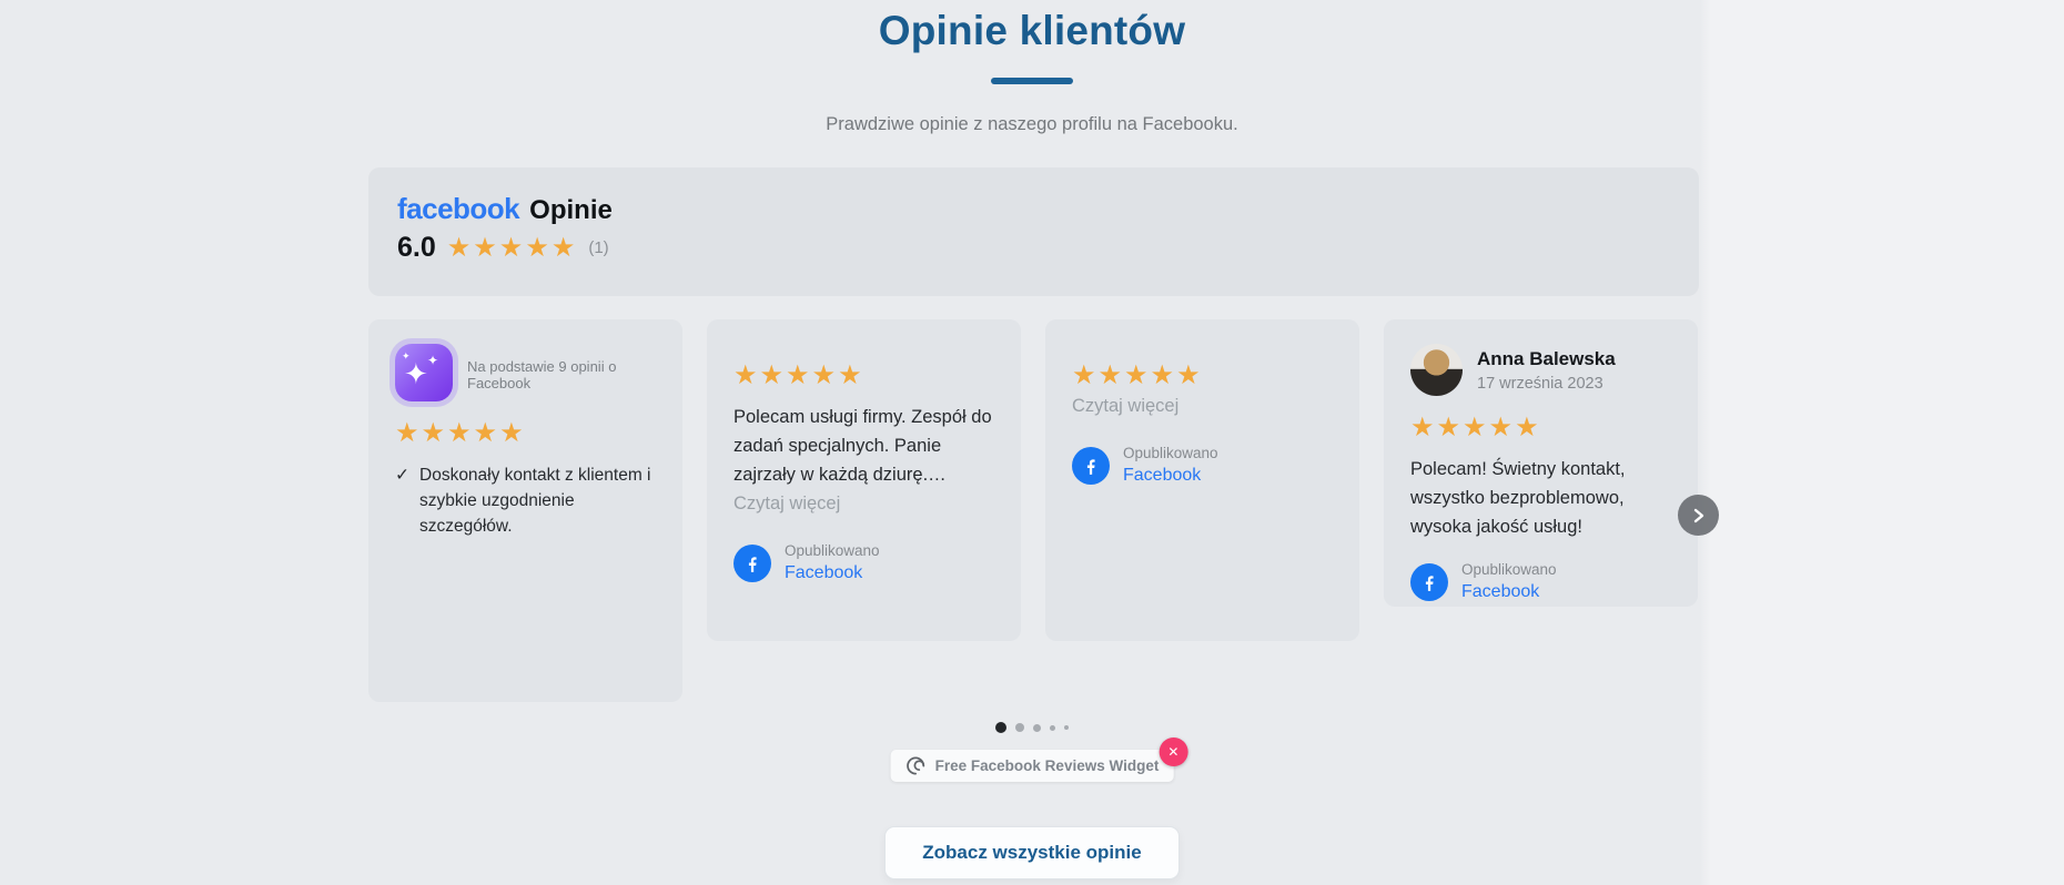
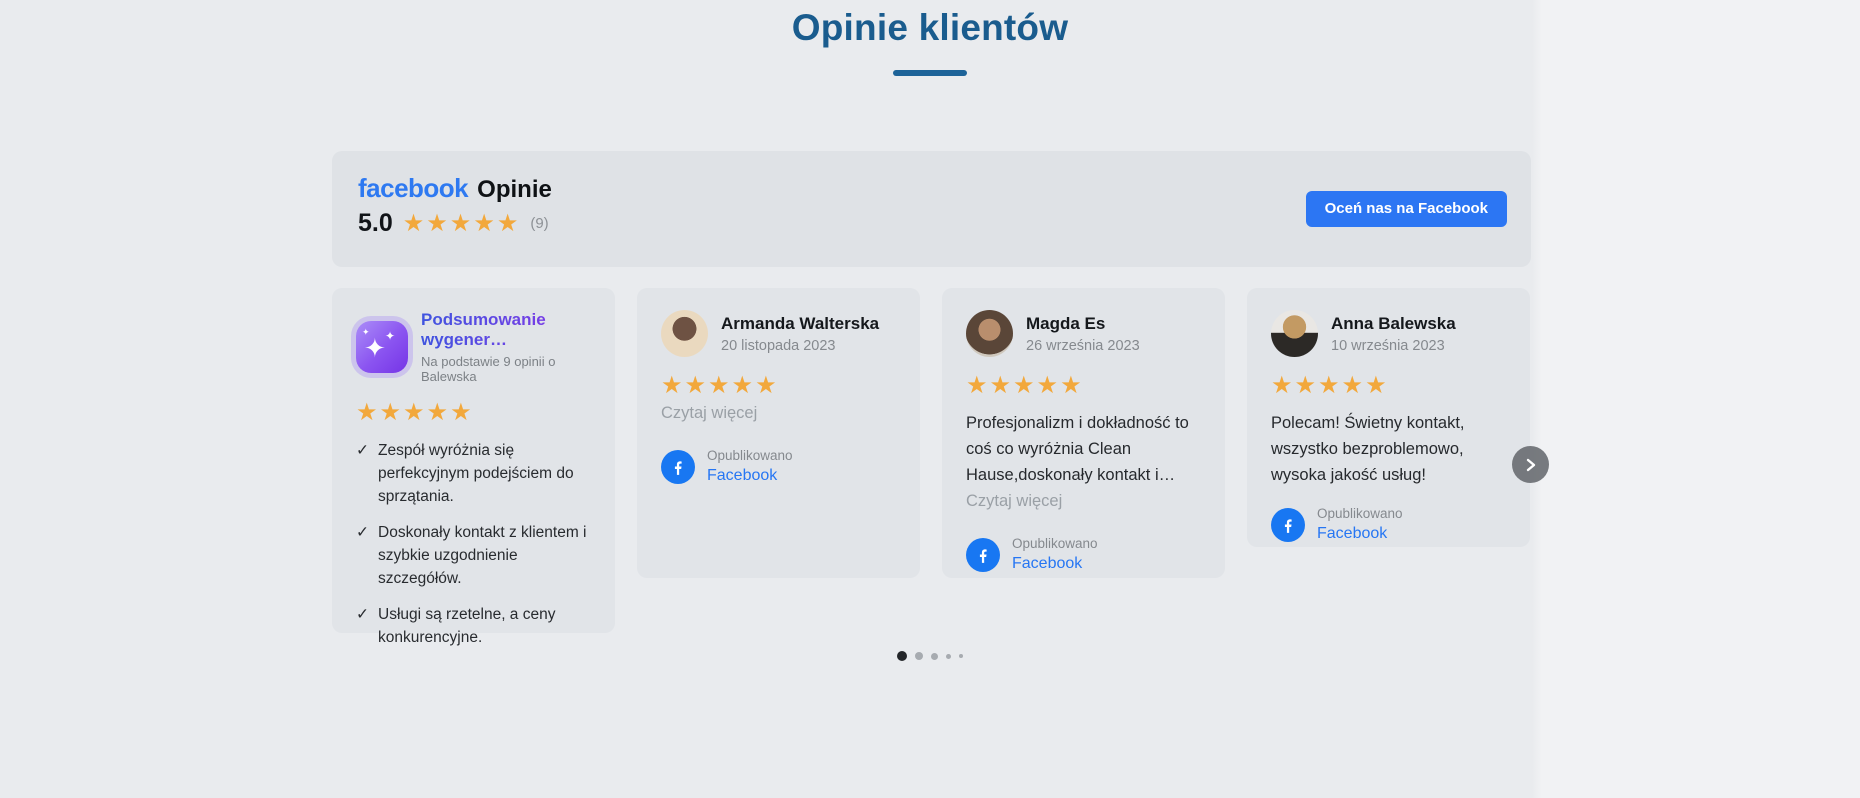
  Opinie klientów
- Prawdziwe opinie z naszego profilu na Facebooku.
  facebook
  Opinie
- 6.0
+ 5.0
  ★★★★★
- (1)
+ (9)
+ Oceń nas na Facebook
+ Podsumowanie wygener…
- Na podstawie 9 opinii o Facebook
+ Na podstawie 9 opinii o Balewska
  ★★★★★
+ Zespół wyróżnia się perfekcyjnym podejściem do sprzątania.
  Doskonały kontakt z klientem i szybkie uzgodnienie szczegółów.
+ Usługi są rzetelne, a ceny konkurencyjne.
+ Armanda Walterska
+ 20 listopada 2023
  ★★★★★
- Polecam usługi firmy. Zespół do zadań specjalnych. Panie zajrzały w każdą dziurę.…
  Czytaj więcej
  Opublikowano
  Facebook
+ Magda Es
+ 26 września 2023
  ★★★★★
+ Profesjonalizm i dokładność to coś co wyróżnia Clean Hause,doskonały kontakt i…
  Czytaj więcej
  Opublikowano
  Facebook
  Anna Balewska
- 17 września 2023
+ 10 września 2023
  ★★★★★
  Polecam! Świetny kontakt, wszystko bezproblemowo, wysoka jakość usług!
  Opublikowano
  Facebook
- Free Facebook Reviews Widget
- Zobacz wszystkie opinie
